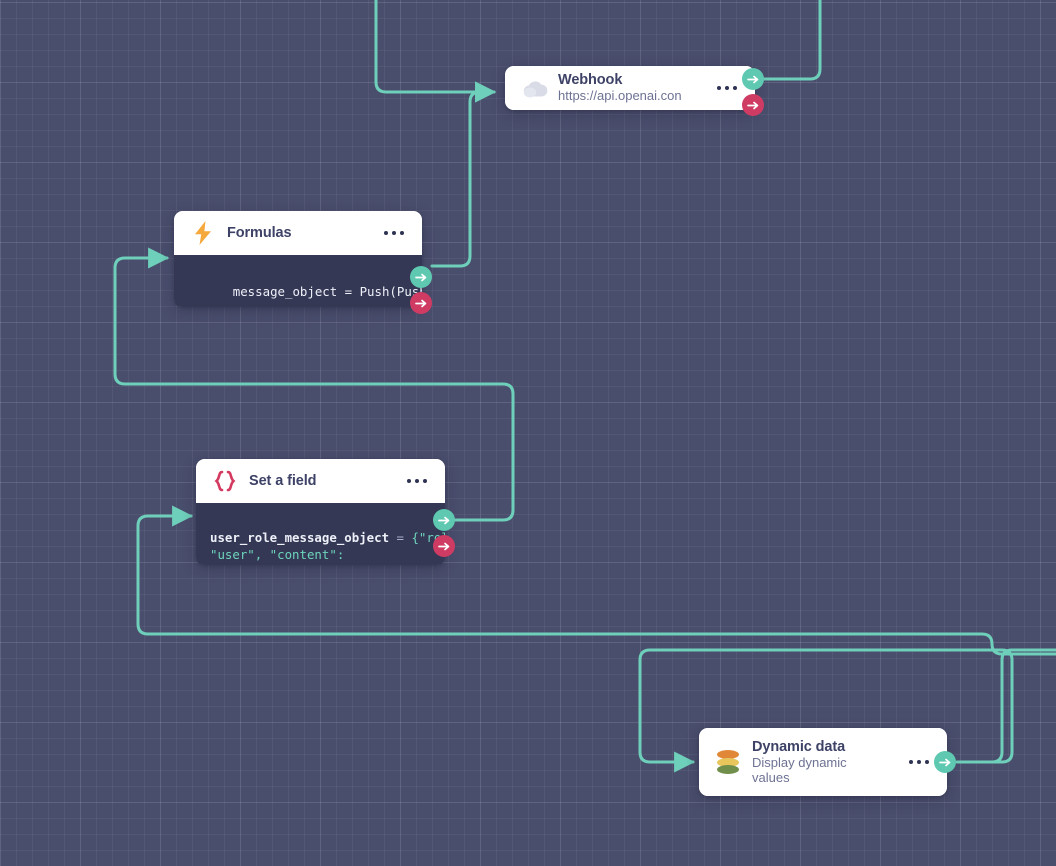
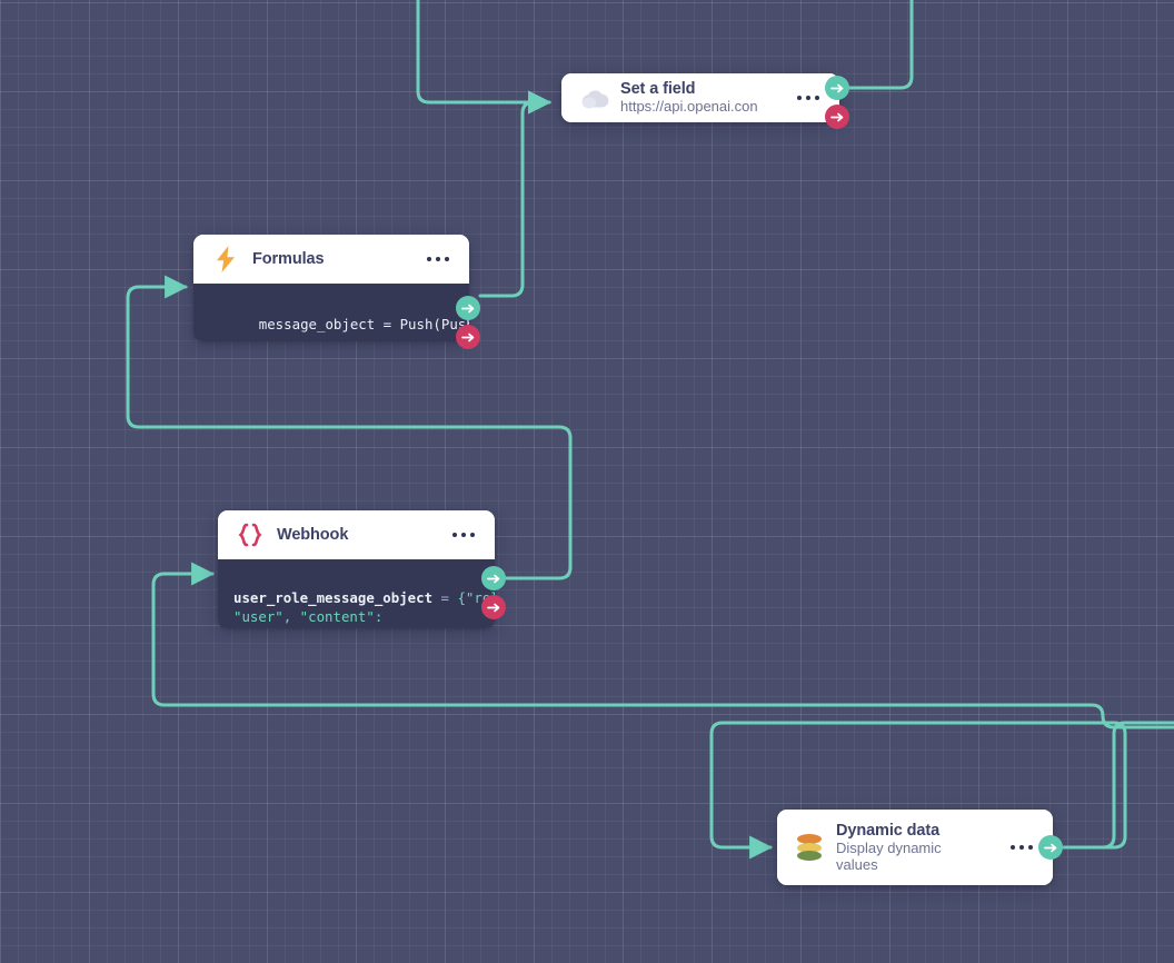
- Webhook
+ Set a field
  https://api.openai.con
  Formulas
  message_object = Push(Pus
- Set a field
+ Webhook
  user_role_message_object = {"r "user", "content":
  Dynamic data
  Display dynamic values
